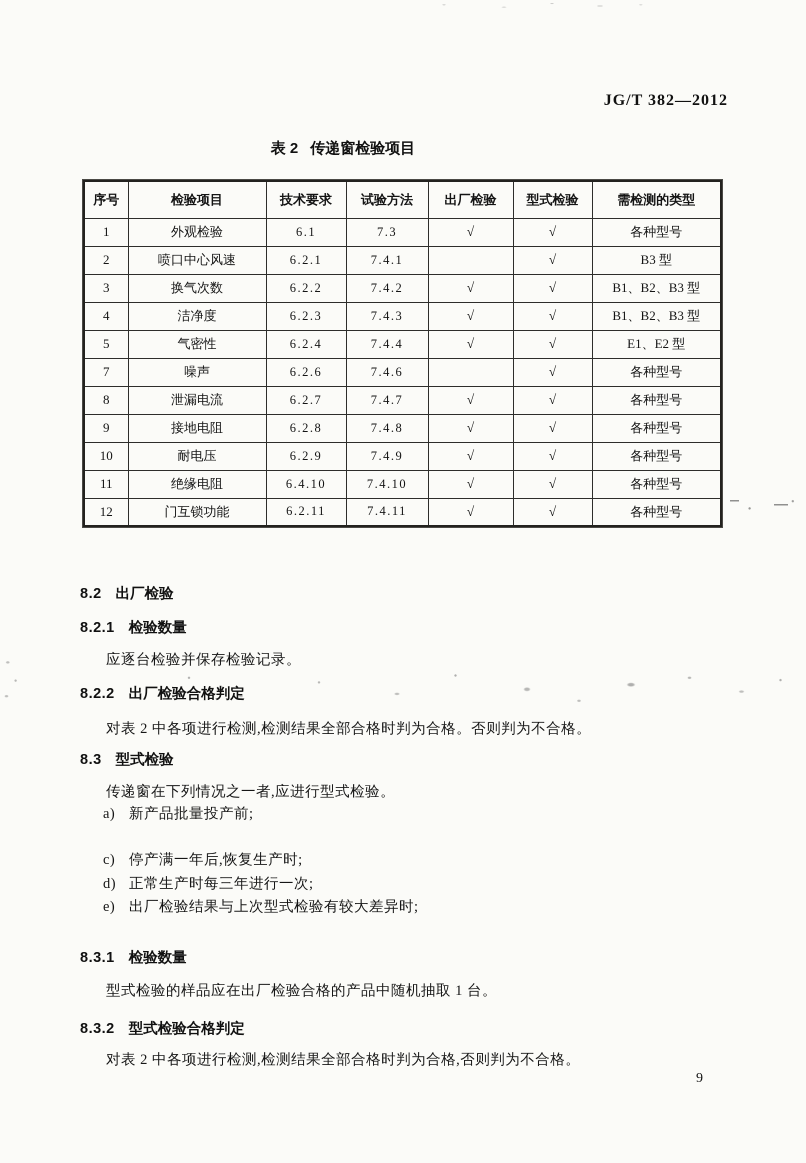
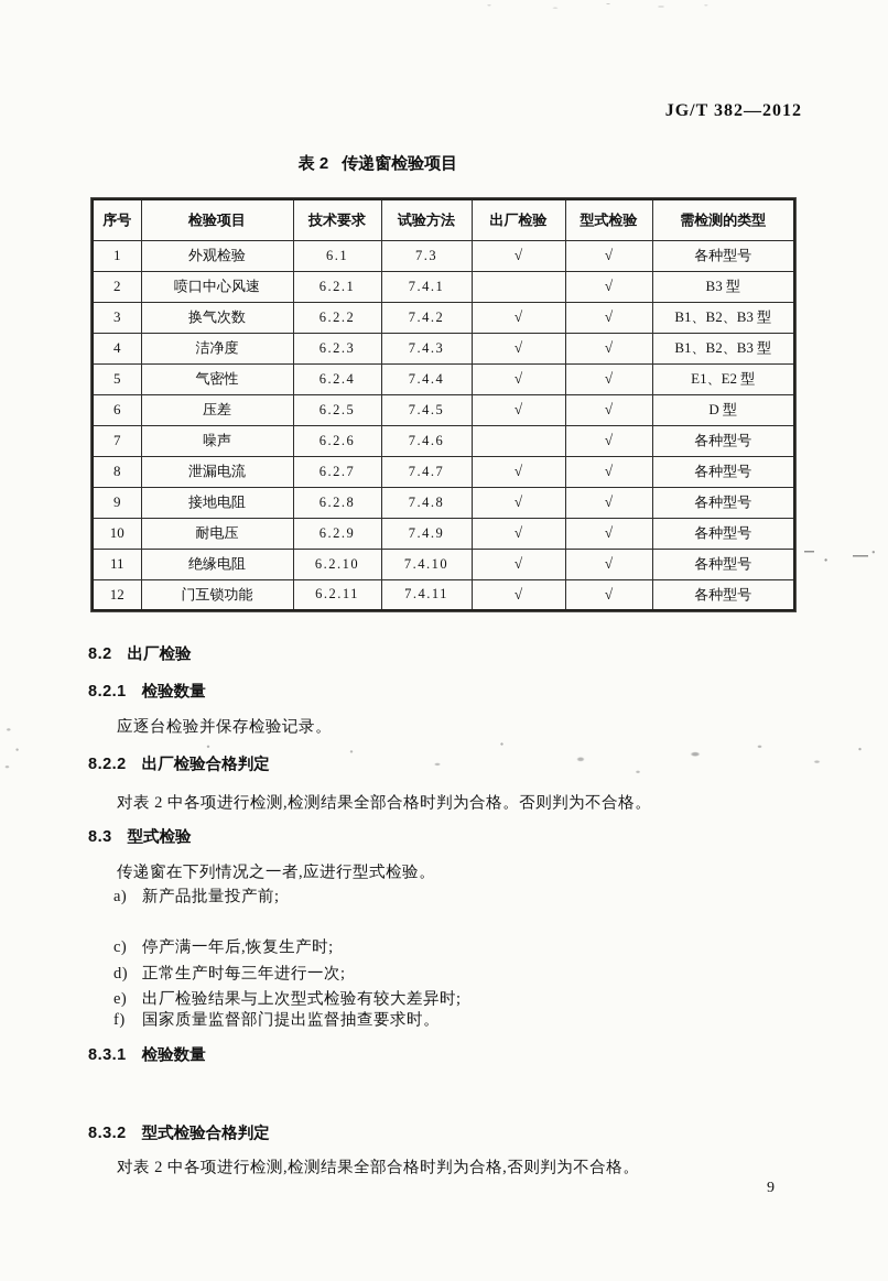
  JG/T 382—2012
  表 2 传递窗检验项目
  序号	检验项目	技术要求	试验方法	出厂检验	型式检验	需检测的类型
  1	外观检验	6.1	7.3	√	√	各种型号
  2	喷口中心风速	6.2.1	7.4.1		√	B3 型
  3	换气次数	6.2.2	7.4.2	√	√	B1、B2、B3 型
  4	洁净度	6.2.3	7.4.3	√	√	B1、B2、B3 型
  5	气密性	6.2.4	7.4.4	√	√	E1、E2 型
+ 6	压差	6.2.5	7.4.5	√	√	D 型
  7	噪声	6.2.6	7.4.6		√	各种型号
  8	泄漏电流	6.2.7	7.4.7	√	√	各种型号
  9	接地电阻	6.2.8	7.4.8	√	√	各种型号
  10	耐电压	6.2.9	7.4.9	√	√	各种型号
- 11	绝缘电阻	6.4.10	7.4.10	√	√	各种型号
+ 11	绝缘电阻	6.2.10	7.4.10	√	√	各种型号
  12	门互锁功能	6.2.11	7.4.11	√	√	各种型号
  8.2 出厂检验
  8.2.1 检验数量
  应逐台检验并保存检验记录。
  8.2.2 出厂检验合格判定
  对表 2 中各项进行检测,检测结果全部合格时判为合格。否则判为不合格。
  8.3 型式检验
  传递窗在下列情况之一者,应进行型式检验。
  a) 新产品批量投产前;
  c) 停产满一年后,恢复生产时;
  d) 正常生产时每三年进行一次;
  e) 出厂检验结果与上次型式检验有较大差异时;
+ f) 国家质量监督部门提出监督抽查要求时。
  8.3.1 检验数量
- 型式检验的样品应在出厂检验合格的产品中随机抽取 1 台。
  8.3.2 型式检验合格判定
  对表 2 中各项进行检测,检测结果全部合格时判为合格,否则判为不合格。
  9
